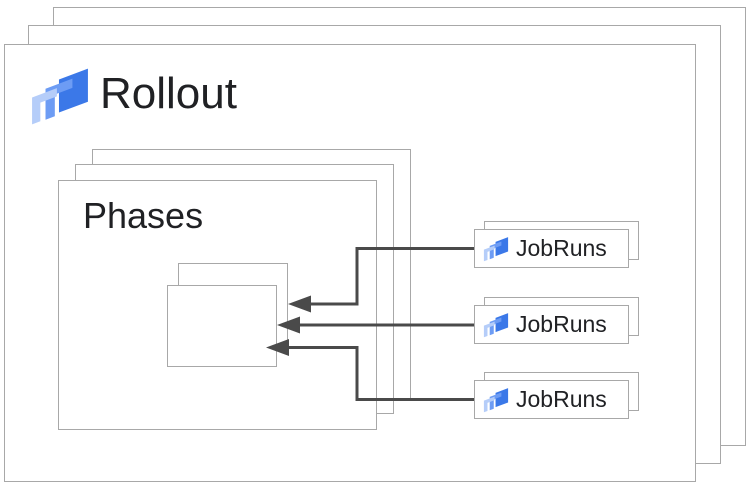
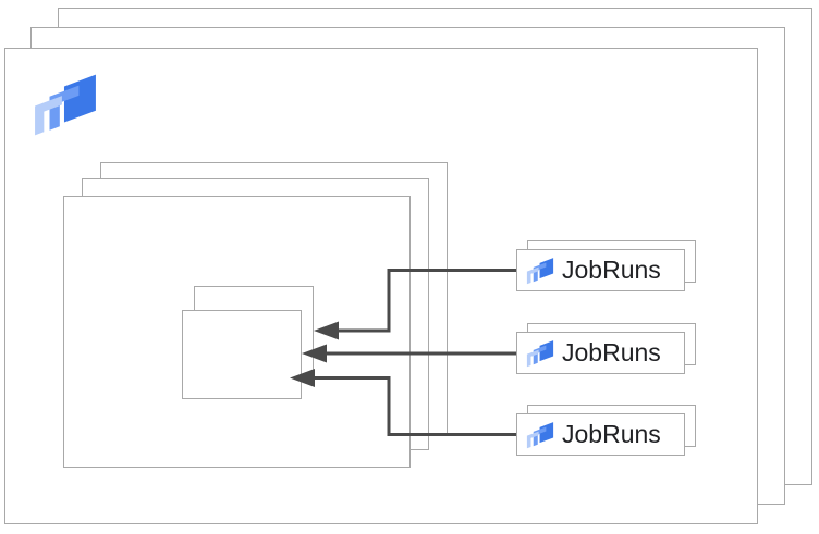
- Rollout
- Phases
  JobRuns
  JobRuns
  JobRuns
